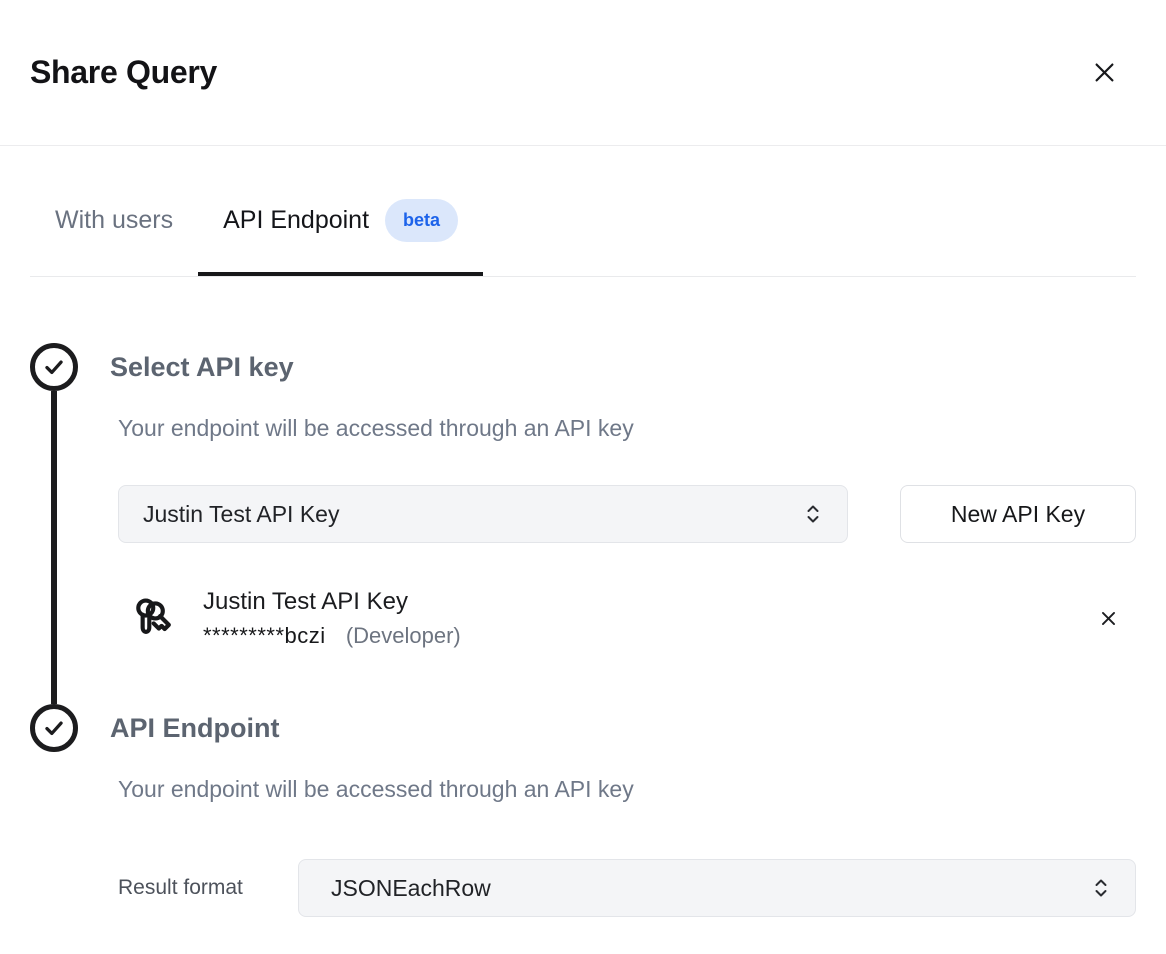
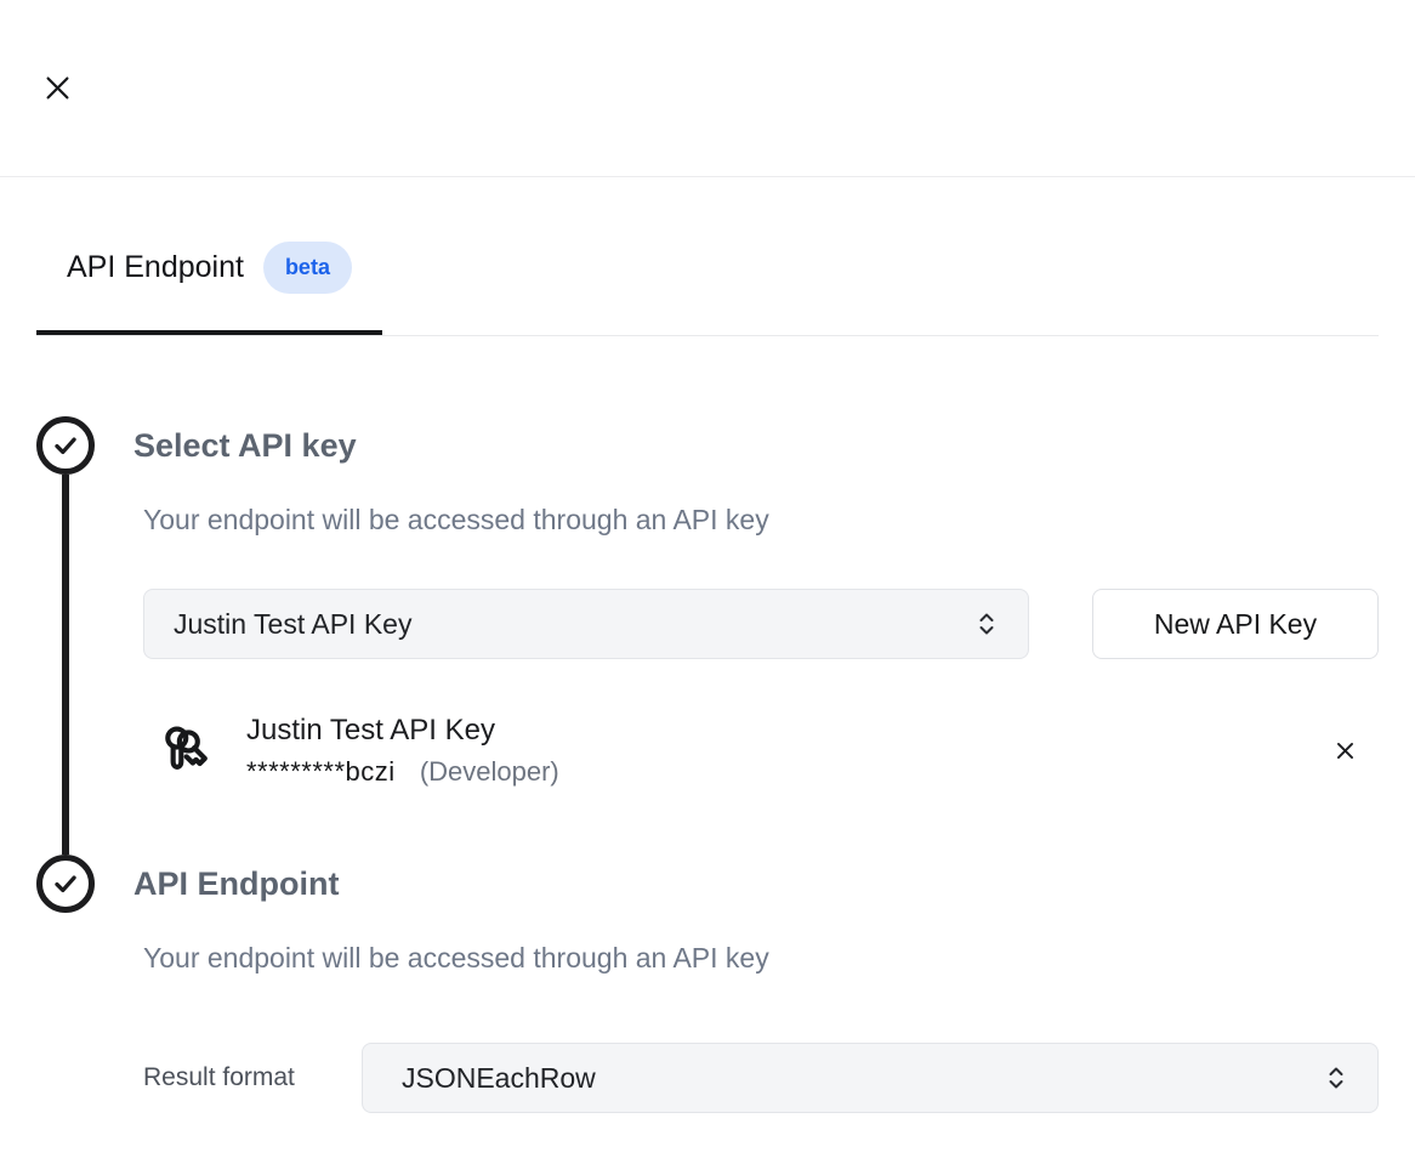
- Share Query
- With users
  API Endpoint
  beta
  Select API key
  Your endpoint will be accessed through an API key
  Justin Test API Key
  New API Key
  Justin Test API Key
  *********bczi (Developer)
  API Endpoint
  Your endpoint will be accessed through an API key
  Result format
  JSONEachRow
